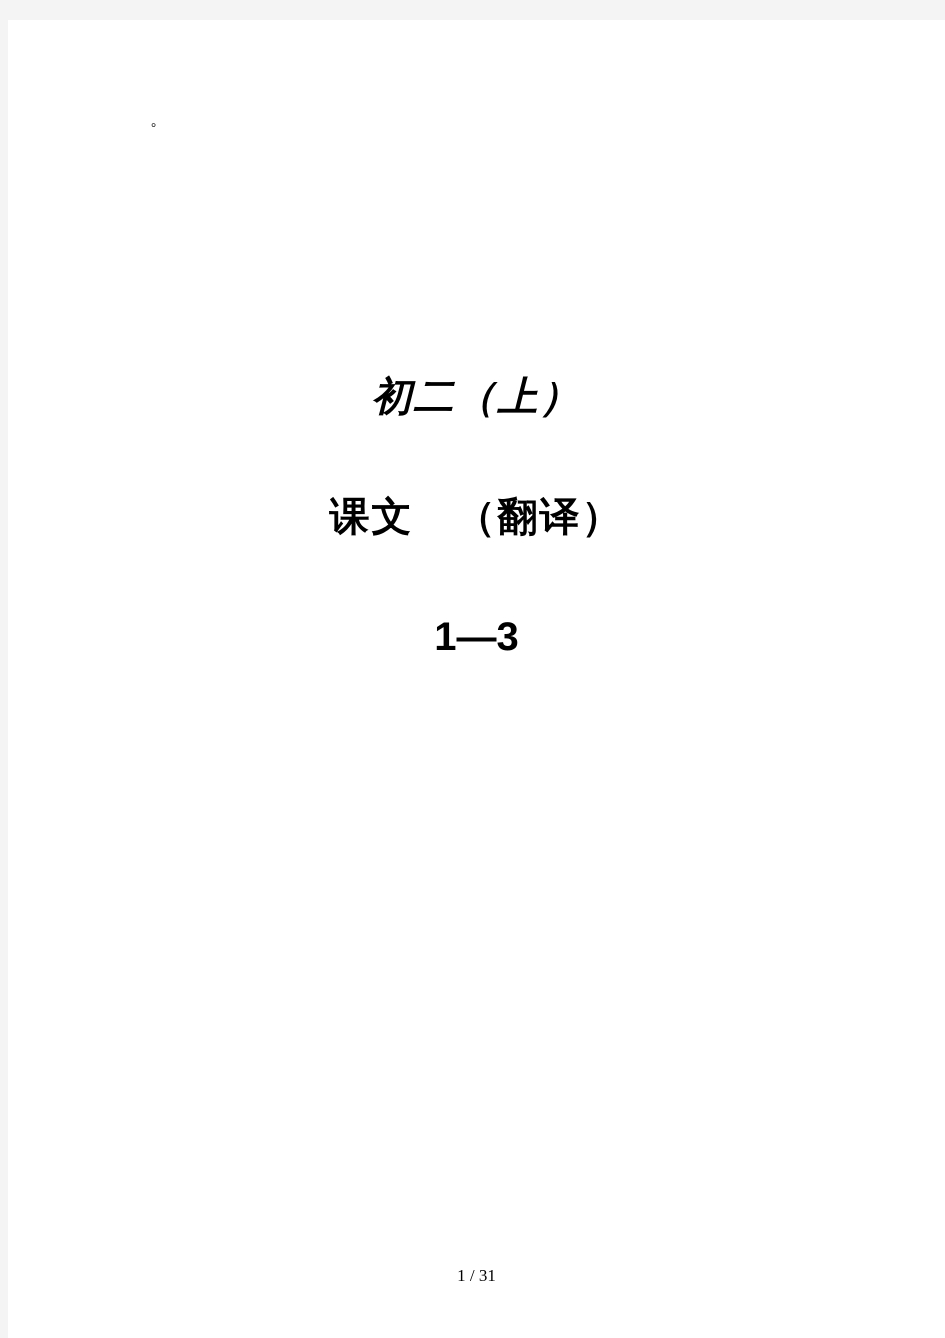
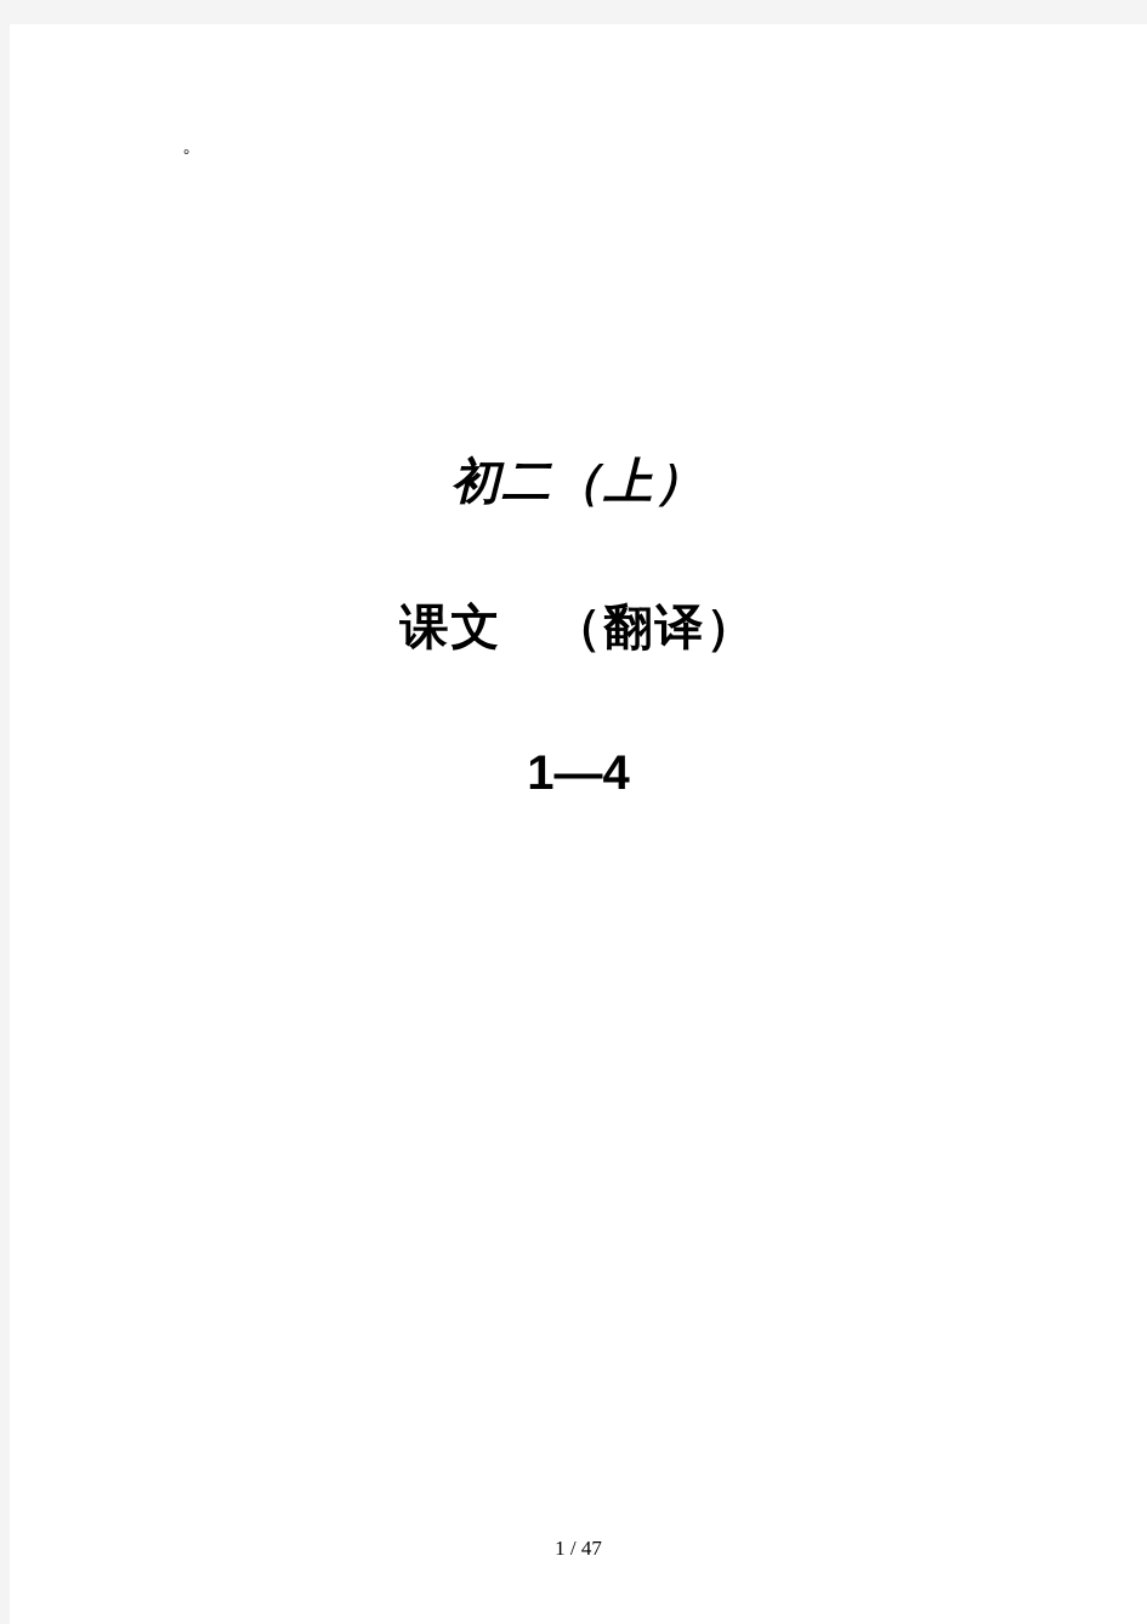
  。
  初二（上）
  课文 （翻译）
- 1—3
+ 1—4
- 1 / 31
+ 1 / 47
